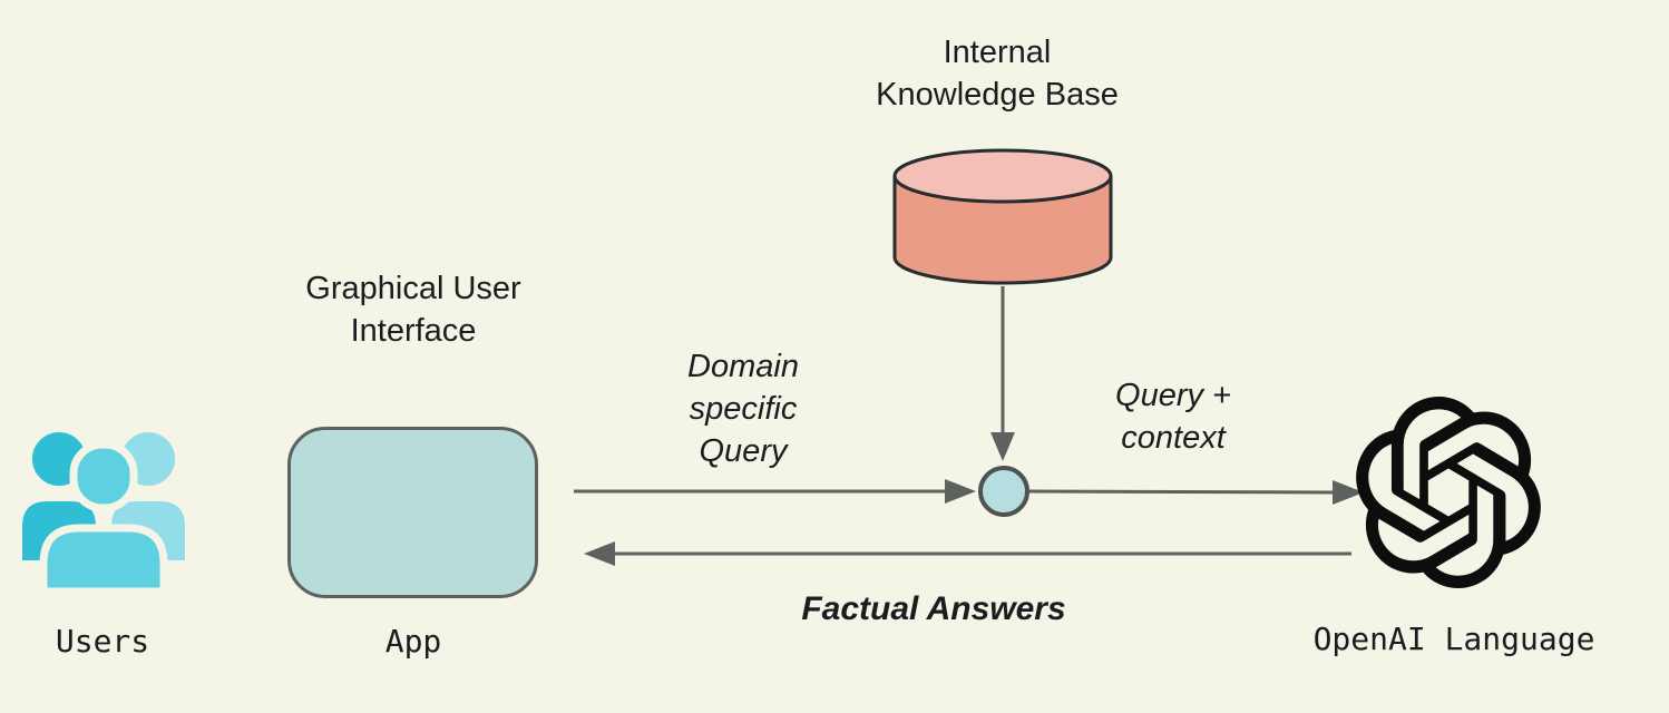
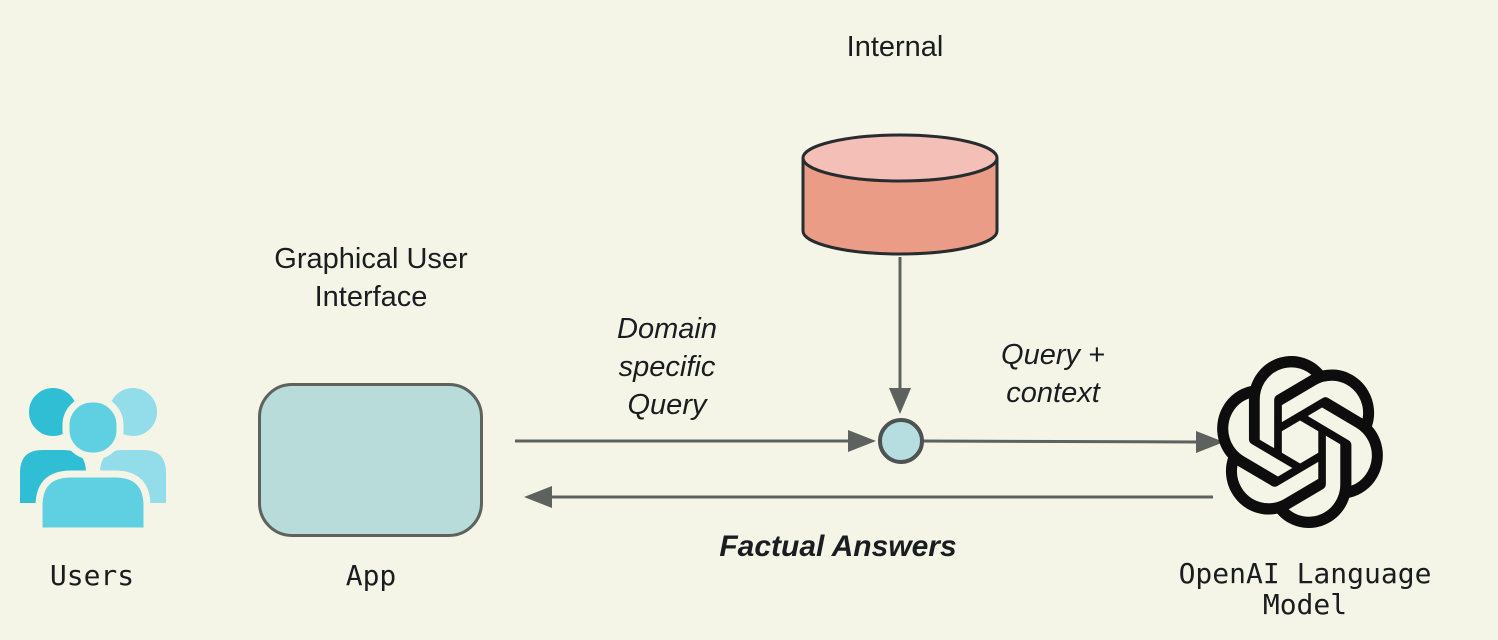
  Users
  Graphical User
  Interface
  App
  Internal
- Knowledge Base
  Domain
  specific
  Query
  Query +
  context
  Factual Answers
  OpenAI Language
+ Model
